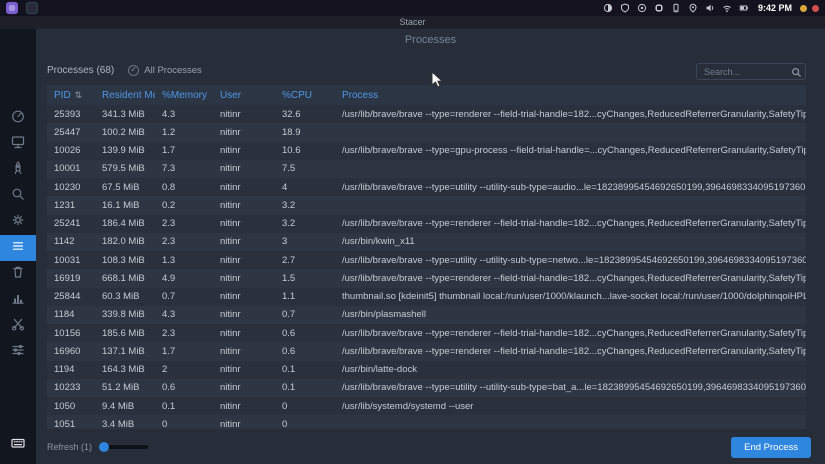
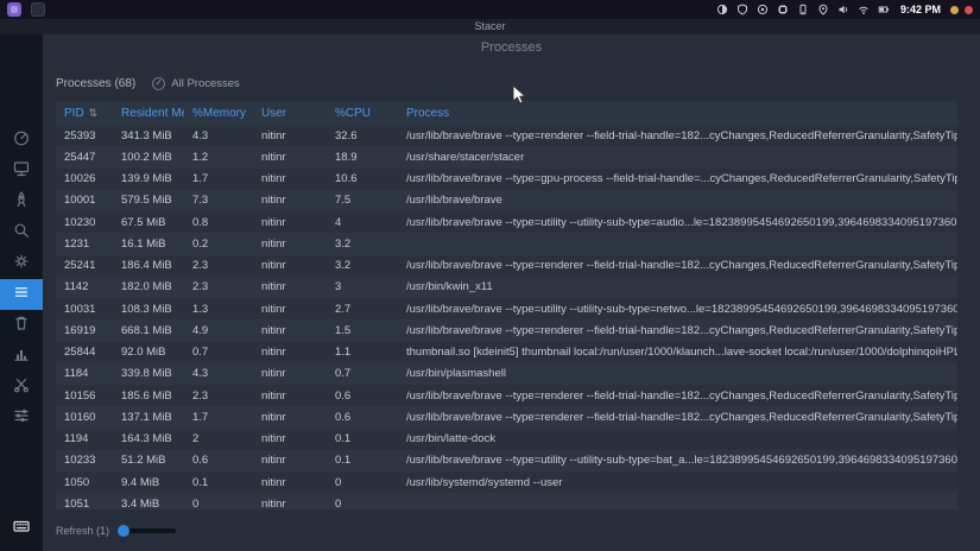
  9:42 PM
  Stacer
  Processes
  Processes (68)
  ✓
  All Processes
- Search...
  PID
  ⇅
  %Memory
  User
  %CPU
  Process
  25393
  341.3 MiB
  4.3
  nitinr
  32.6
  /usr/lib/brave/brave --type=renderer --field-trial-handle=182...cyChanges,ReducedReferrerGranularity,SafetyTip
  25447
  100.2 MiB
  1.2
  nitinr
  18.9
+ /usr/share/stacer/stacer
  10026
  139.9 MiB
  1.7
  nitinr
  10.6
  /usr/lib/brave/brave --type=gpu-process --field-trial-handle=...cyChanges,ReducedReferrerGranularity,SafetyTi
  10001
  579.5 MiB
  7.3
  nitinr
  7.5
+ /usr/lib/brave/brave
  10230
  67.5 MiB
  0.8
  nitinr
  4
  /usr/lib/brave/brave --type=utility --utility-sub-type=audio...le=18238995454692650199,3964698334095197360
  1231
  16.1 MiB
  0.2
  nitinr
  3.2
  25241
  186.4 MiB
  2.3
  nitinr
  3.2
  /usr/lib/brave/brave --type=renderer --field-trial-handle=182...cyChanges,ReducedReferrerGranularity,SafetyTip
  1142
  182.0 MiB
  2.3
  nitinr
  3
  /usr/bin/kwin_x11
  10031
  108.3 MiB
  1.3
  nitinr
  2.7
  /usr/lib/brave/brave --type=utility --utility-sub-type=netwo...le=18238995454692650199,3964698334095197360
  16919
  668.1 MiB
  4.9
  nitinr
  1.5
  /usr/lib/brave/brave --type=renderer --field-trial-handle=182...cyChanges,ReducedReferrerGranularity,SafetyTip
  25844
- 60.3 MiB
+ 92.0 MiB
  0.7
  nitinr
  1.1
  thumbnail.so [kdeinit5] thumbnail local:/run/user/1000/klaunch...lave-socket local:/run/user/1000/dolphinqoiHPL
  1184
  339.8 MiB
  4.3
  nitinr
  0.7
  /usr/bin/plasmashell
  10156
  185.6 MiB
  2.3
  nitinr
  0.6
  /usr/lib/brave/brave --type=renderer --field-trial-handle=182...cyChanges,ReducedReferrerGranularity,SafetyTip
- 16960
+ 10160
  137.1 MiB
  1.7
  nitinr
  0.6
  /usr/lib/brave/brave --type=renderer --field-trial-handle=182...cyChanges,ReducedReferrerGranularity,SafetyTip
  1194
  164.3 MiB
  2
  nitinr
  0.1
  /usr/bin/latte-dock
  10233
  51.2 MiB
  0.6
  nitinr
  0.1
  /usr/lib/brave/brave --type=utility --utility-sub-type=bat_a...le=18238995454692650199,3964698334095197360
  1050
  9.4 MiB
  0.1
  nitinr
  0
  /usr/lib/systemd/systemd --user
  1051
  3.4 MiB
  0
  nitinr
  0
  Refresh (1)
- End Process
